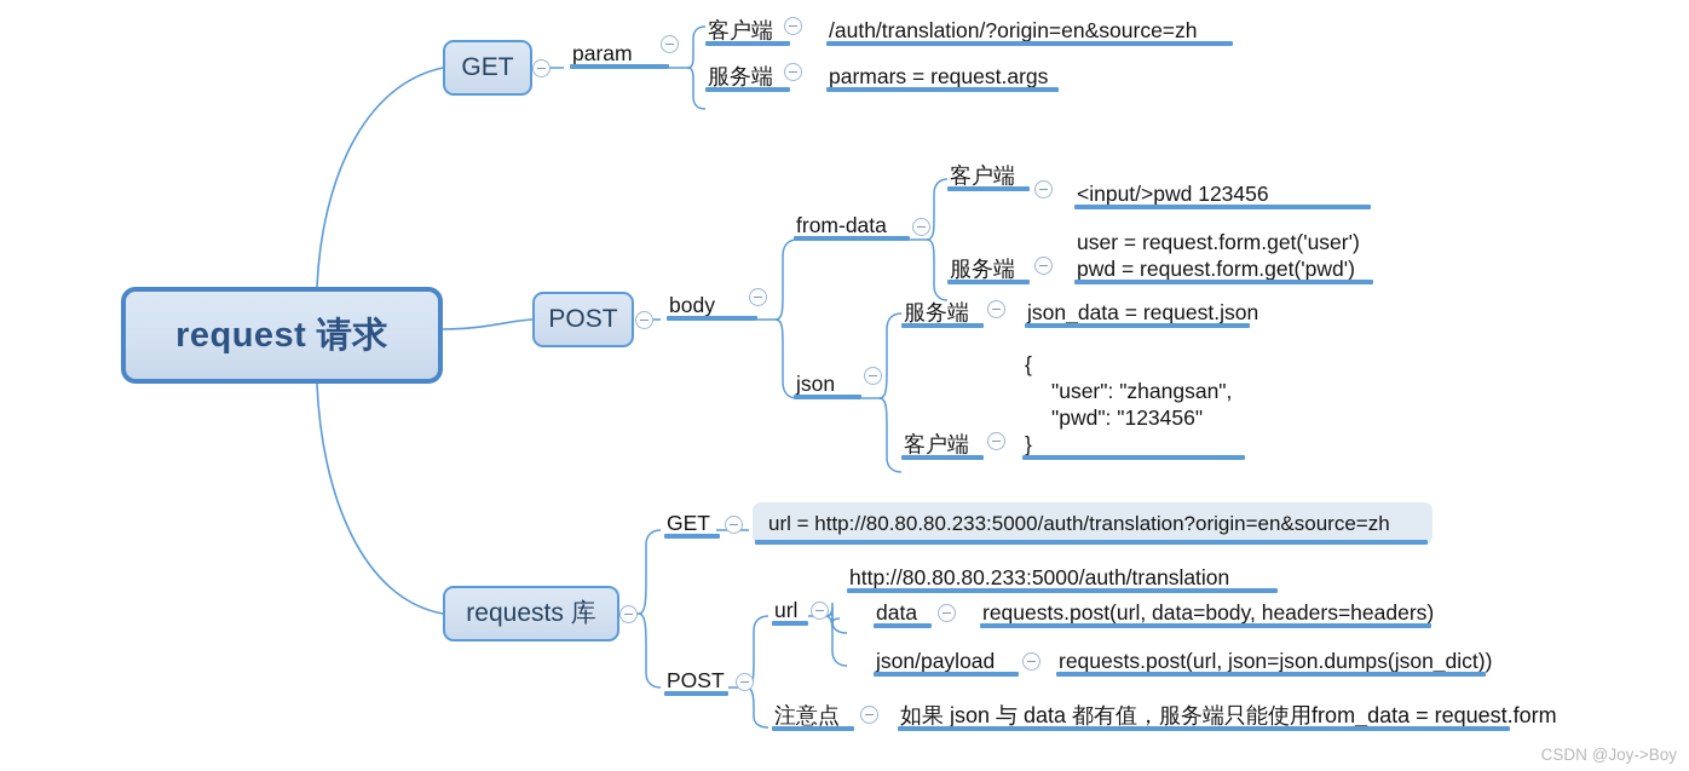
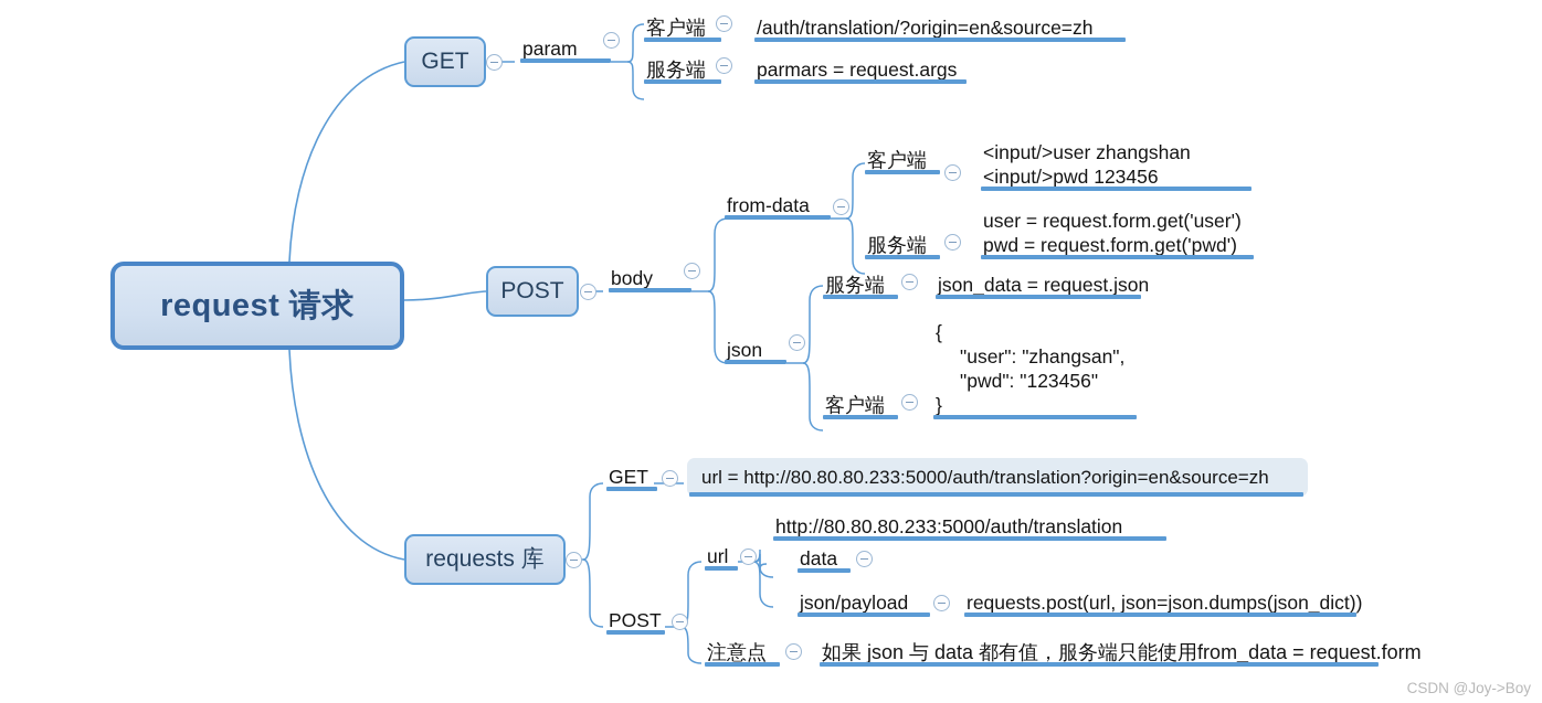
  request 请求
  GET
  param
  客户端
  /auth/translation/?origin=en&source=zh
  服务端
  parmars = request.args
  POST
  body
  from-data
  客户端
+ <input/>user zhangshan
  <input/>pwd 123456
  服务端
  user = request.form.get('user')
  pwd = request.form.get('pwd')
  json
  服务端
  json_data = request.json
  客户端
  {
  "user": "zhangsan",
  "pwd": "123456"
  }
  requests 库
  GET
  url = http://80.80.80.233:5000/auth/translation?origin=en&source=zh
  POST
  url
  http://80.80.80.233:5000/auth/translation
  data
- requests.post(url, data=body, headers=headers)
  json/payload
  requests.post(url, json=json.dumps(json_dict))
  注意点
  如果 json 与 data 都有值，服务端只能使用from_data = request.form
  CSDN @Joy->Boy
